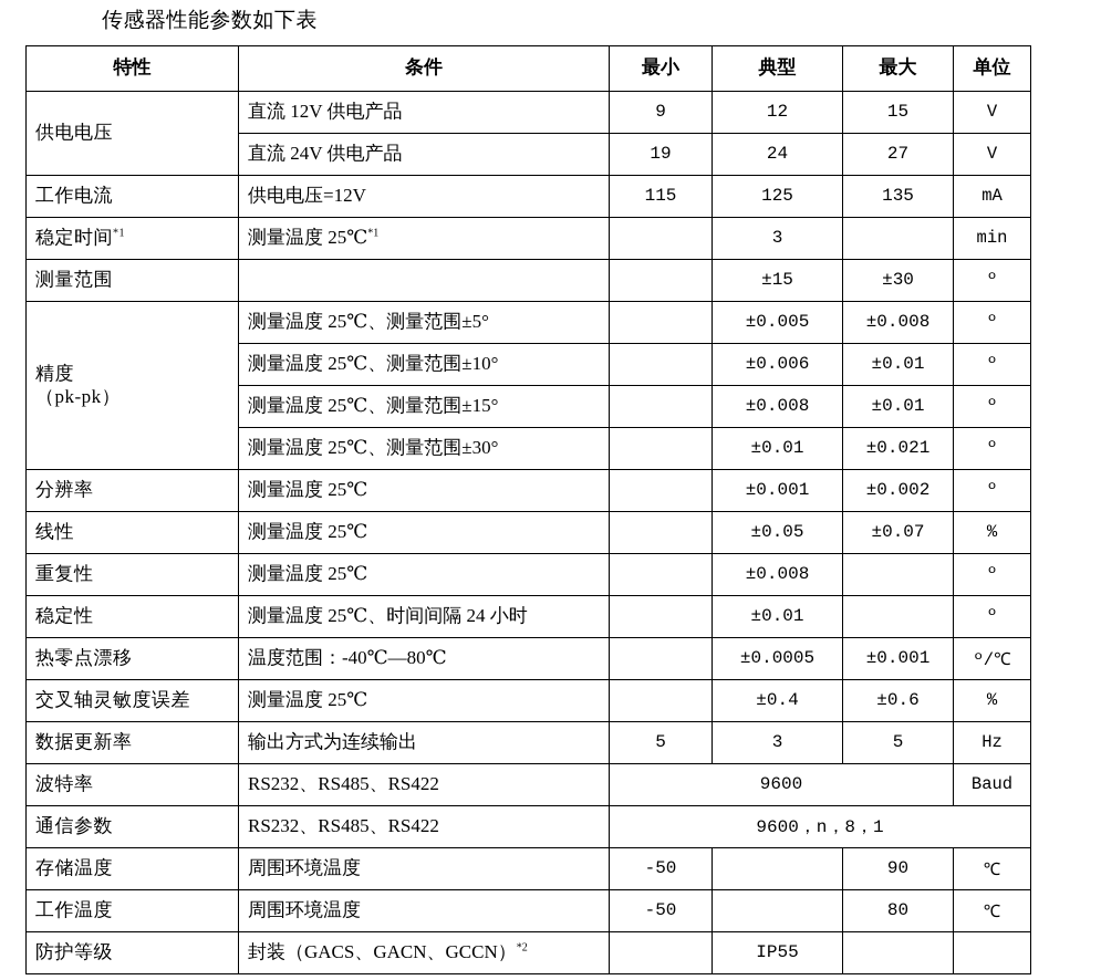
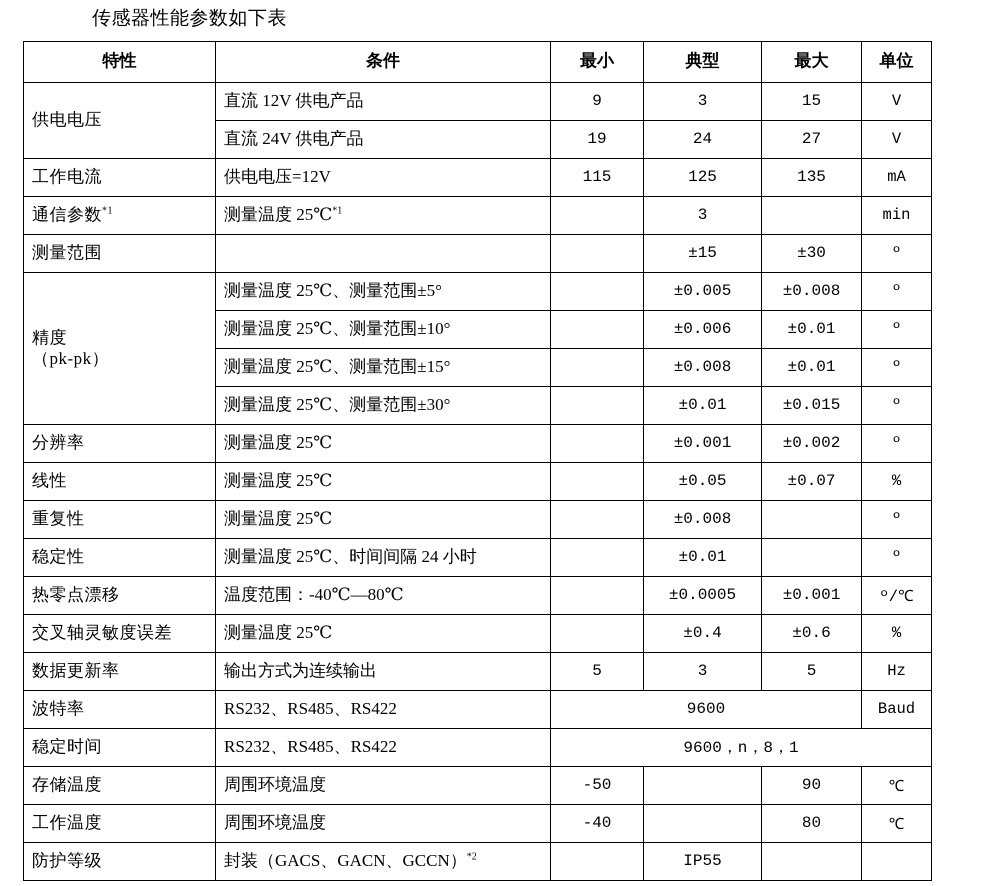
  传感器性能参数如下表
  特性	条件	最小	典型	最大	单位
- 供电电压	直流 12V 供电产品	9	12	15	V
+ 供电电压	直流 12V 供电产品	9	3	15	V
  直流 24V 供电产品	19	24	27	V
  工作电流	供电电压=12V	115	125	135	mA
- 稳定时间*1	测量温度 25℃*1		3		min
+ 通信参数*1	测量温度 25℃*1		3		min
  测量范围			±15	±30	º
  精度 （pk-pk）	测量温度 25℃、测量范围±5°		±0.005	±0.008	º
  测量温度 25℃、测量范围±10°		±0.006	±0.01	º
  测量温度 25℃、测量范围±15°		±0.008	±0.01	º
- 测量温度 25℃、测量范围±30°		±0.01	±0.021	º
+ 测量温度 25℃、测量范围±30°		±0.01	±0.015	º
  分辨率	测量温度 25℃		±0.001	±0.002	º
  线性	测量温度 25℃		±0.05	±0.07	%
  重复性	测量温度 25℃		±0.008		º
  稳定性	测量温度 25℃、时间间隔 24 小时		±0.01		º
  热零点漂移	温度范围：-40℃—80℃		±0.0005	±0.001	º/℃
  交叉轴灵敏度误差	测量温度 25℃		±0.4	±0.6	%
  数据更新率	输出方式为连续输出	5	3	5	Hz
  波特率	RS232、RS485、RS422	9600	Baud
- 通信参数	RS232、RS485、RS422	9600，n，8，1
+ 稳定时间	RS232、RS485、RS422	9600，n，8，1
  存储温度	周围环境温度	-50		90	℃
- 工作温度	周围环境温度	-50		80	℃
+ 工作温度	周围环境温度	-40		80	℃
  防护等级	封装（GACS、GACN、GCCN）*2		IP55
